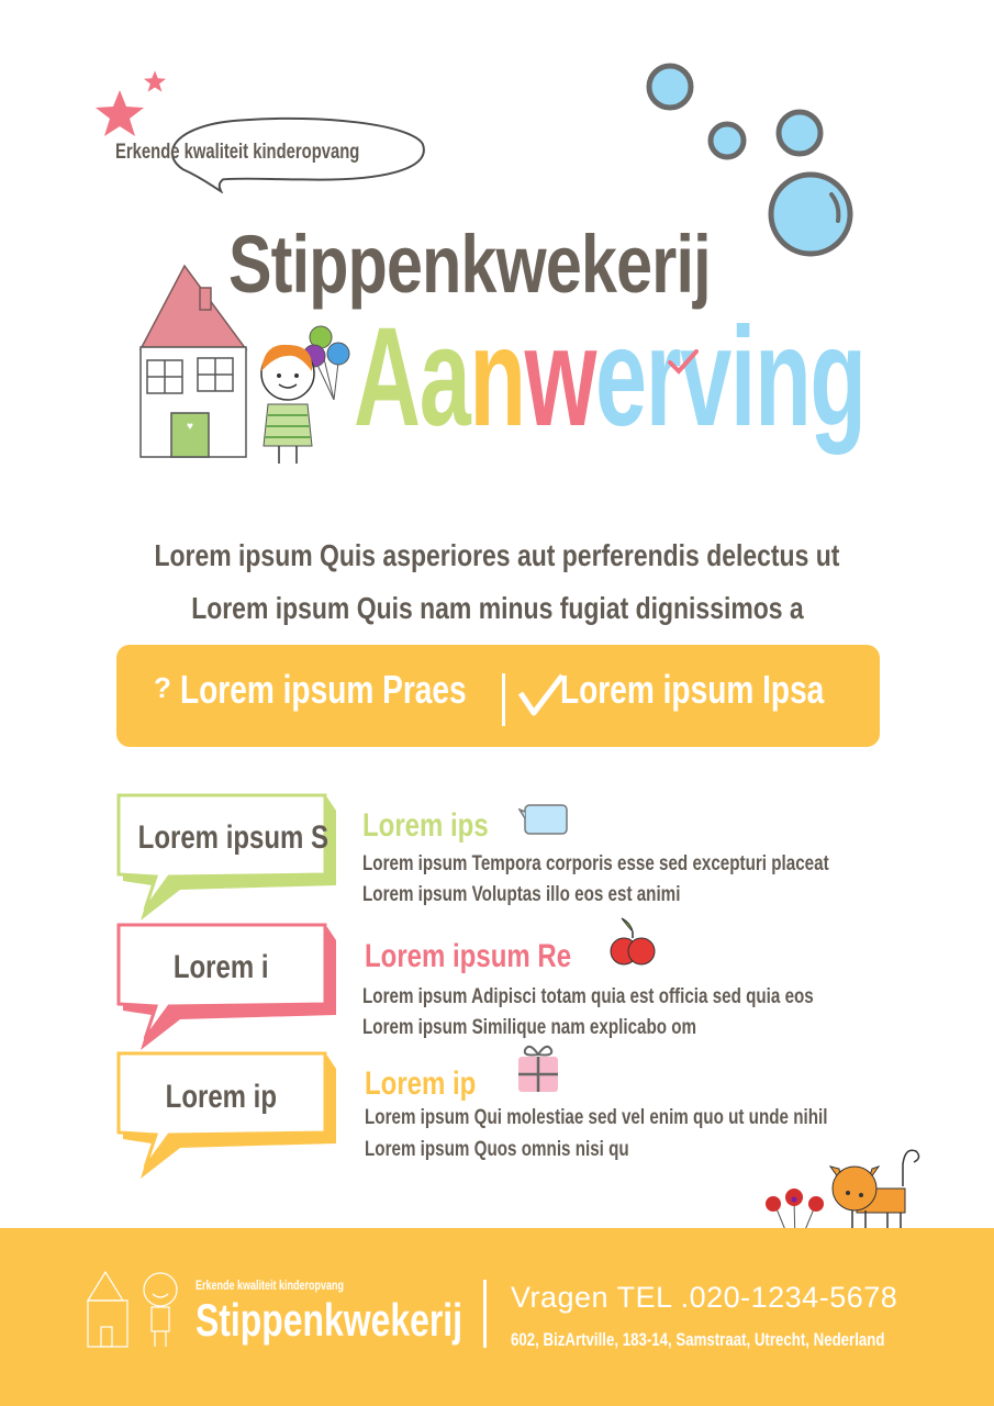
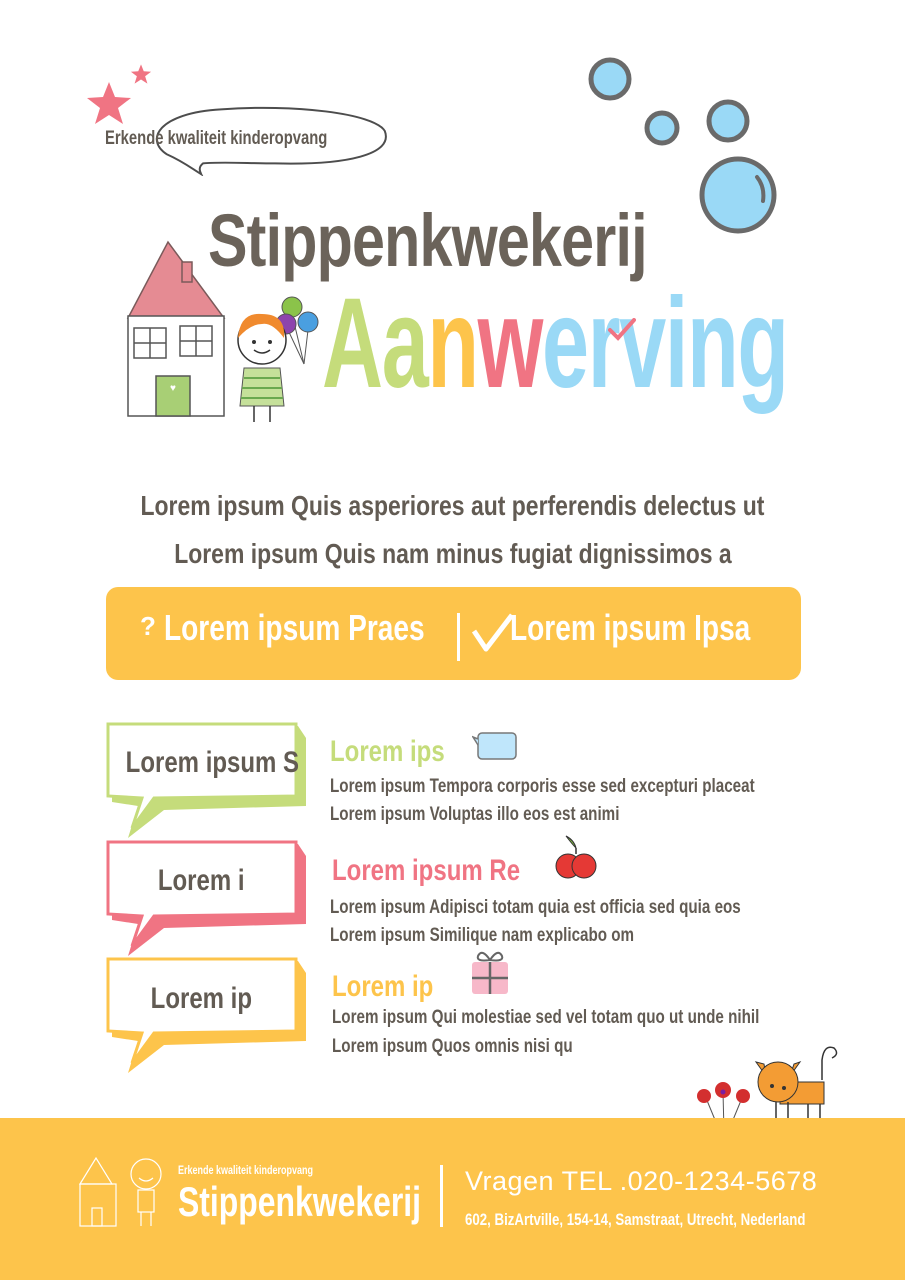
  Erkende kwaliteit kinderopvang
  Stippenkwekerij
  ♥
  Aanwerving
  Lorem ipsum Quis asperiores aut perferendis delectus ut
  Lorem ipsum Quis nam minus fugiat dignissimos a
  ?
  Lorem ipsum Praes
  Lorem ipsum Ipsa
  Lorem ipsum S
  Lorem ips
  Lorem ipsum Tempora corporis esse sed excepturi placeat
  Lorem ipsum Voluptas illo eos est animi
  Lorem i
  Lorem ipsum Re
  Lorem ipsum Adipisci totam quia est officia sed quia eos
  Lorem ipsum Similique nam explicabo om
  Lorem ip
  Lorem ip
- Lorem ipsum Qui molestiae sed vel enim quo ut unde nihil
+ Lorem ipsum Qui molestiae sed vel totam quo ut unde nihil
  Lorem ipsum Quos omnis nisi qu
  Erkende kwaliteit kinderopvang
  Stippenkwekerij
  Vragen TEL .020-1234-5678
- 602, BizArtville, 183-14, Samstraat, Utrecht, Nederland
+ 602, BizArtville, 154-14, Samstraat, Utrecht, Nederland
